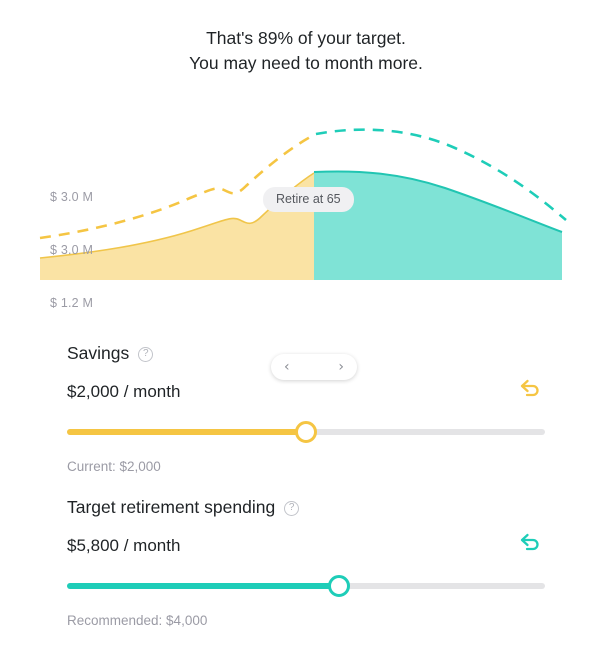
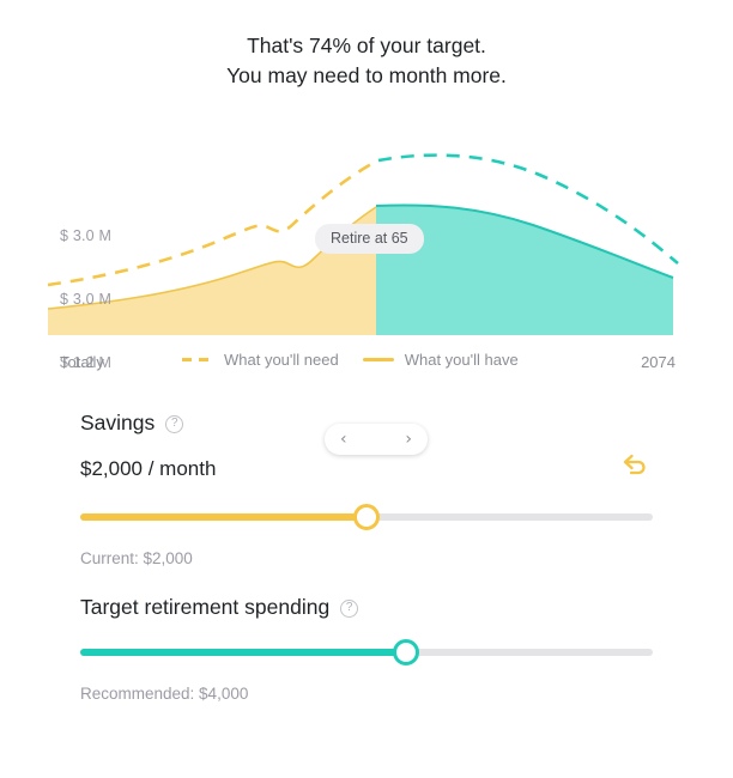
- That's 89% of your target.
+ That's 74% of your target.
  You may need to month more.
  $ 3.0 M
  $ 3.0 M
  $ 1.2 M
  Retire at 65
  ‹
  ›
+ Totally
+ What you'll need
+ What you'll have
+ 2074
  Savings
  ?
  $2,000 / month
  Current: $2,000
  Target retirement spending
  ?
- $5,800 / month
  Recommended: $4,000
